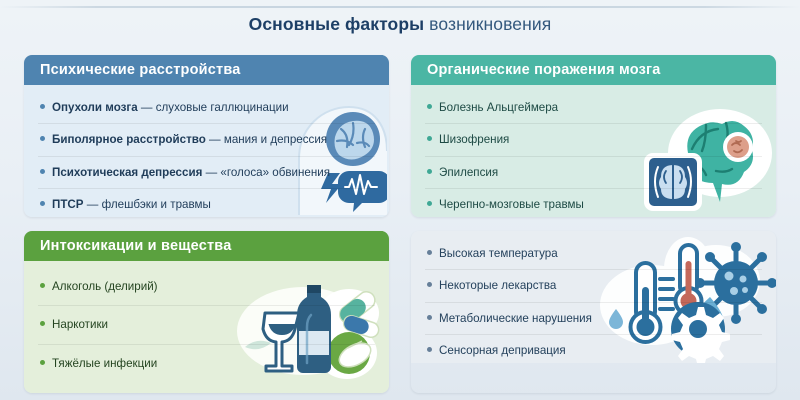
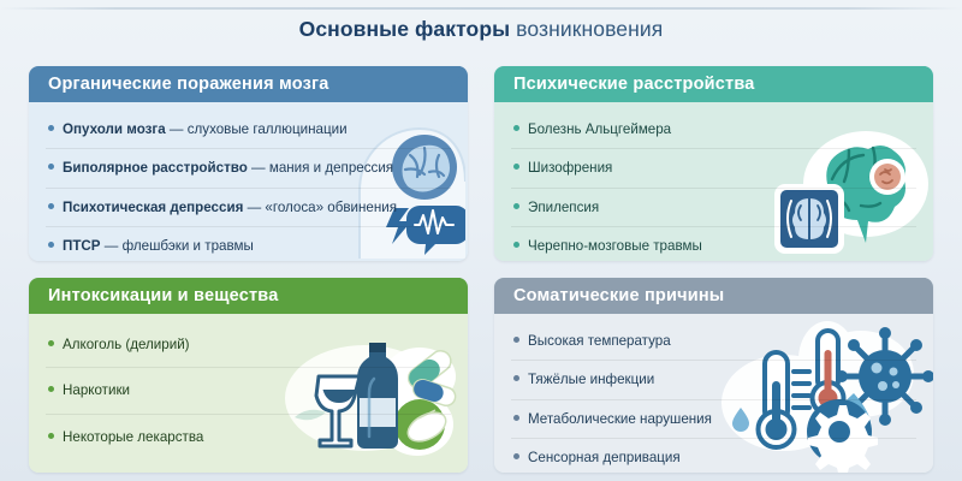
  Основные факторы возникновения
- Психические расстройства
+ Органические поражения мозга
  Опухоли мозга — слуховые галлюцинации
  Биполярное расстройство — мания и депрессия
  Психотическая депрессия — «голоса» обвинения
  ПТСР — флешбэки и травмы
- Органические поражения мозга
+ Психические расстройства
  Болезнь Альцгеймера
  Шизофрения
  Эпилепсия
  Черепно-мозговые травмы
  Интоксикации и вещества
  Алкоголь (делирий)
  Наркотики
- Тяжёлые инфекции
+ Некоторые лекарства
+ Соматические причины
  Высокая температура
- Некоторые лекарства
+ Тяжёлые инфекции
  Метаболические нарушения
  Сенсорная депривация
